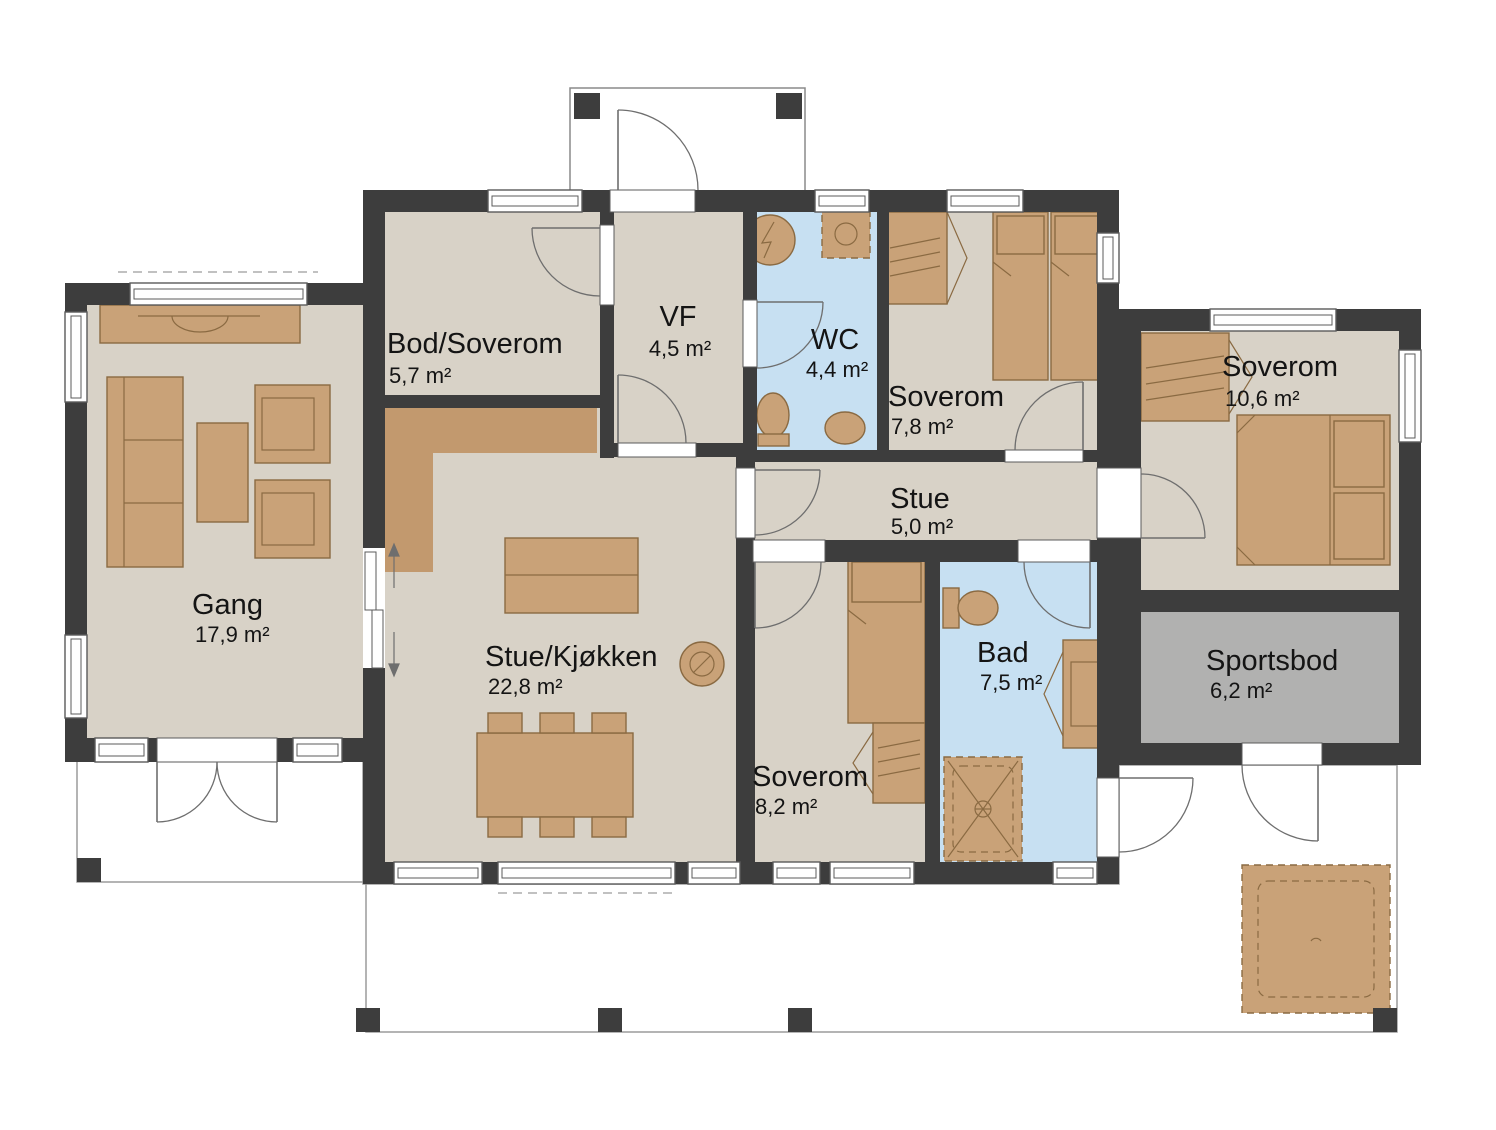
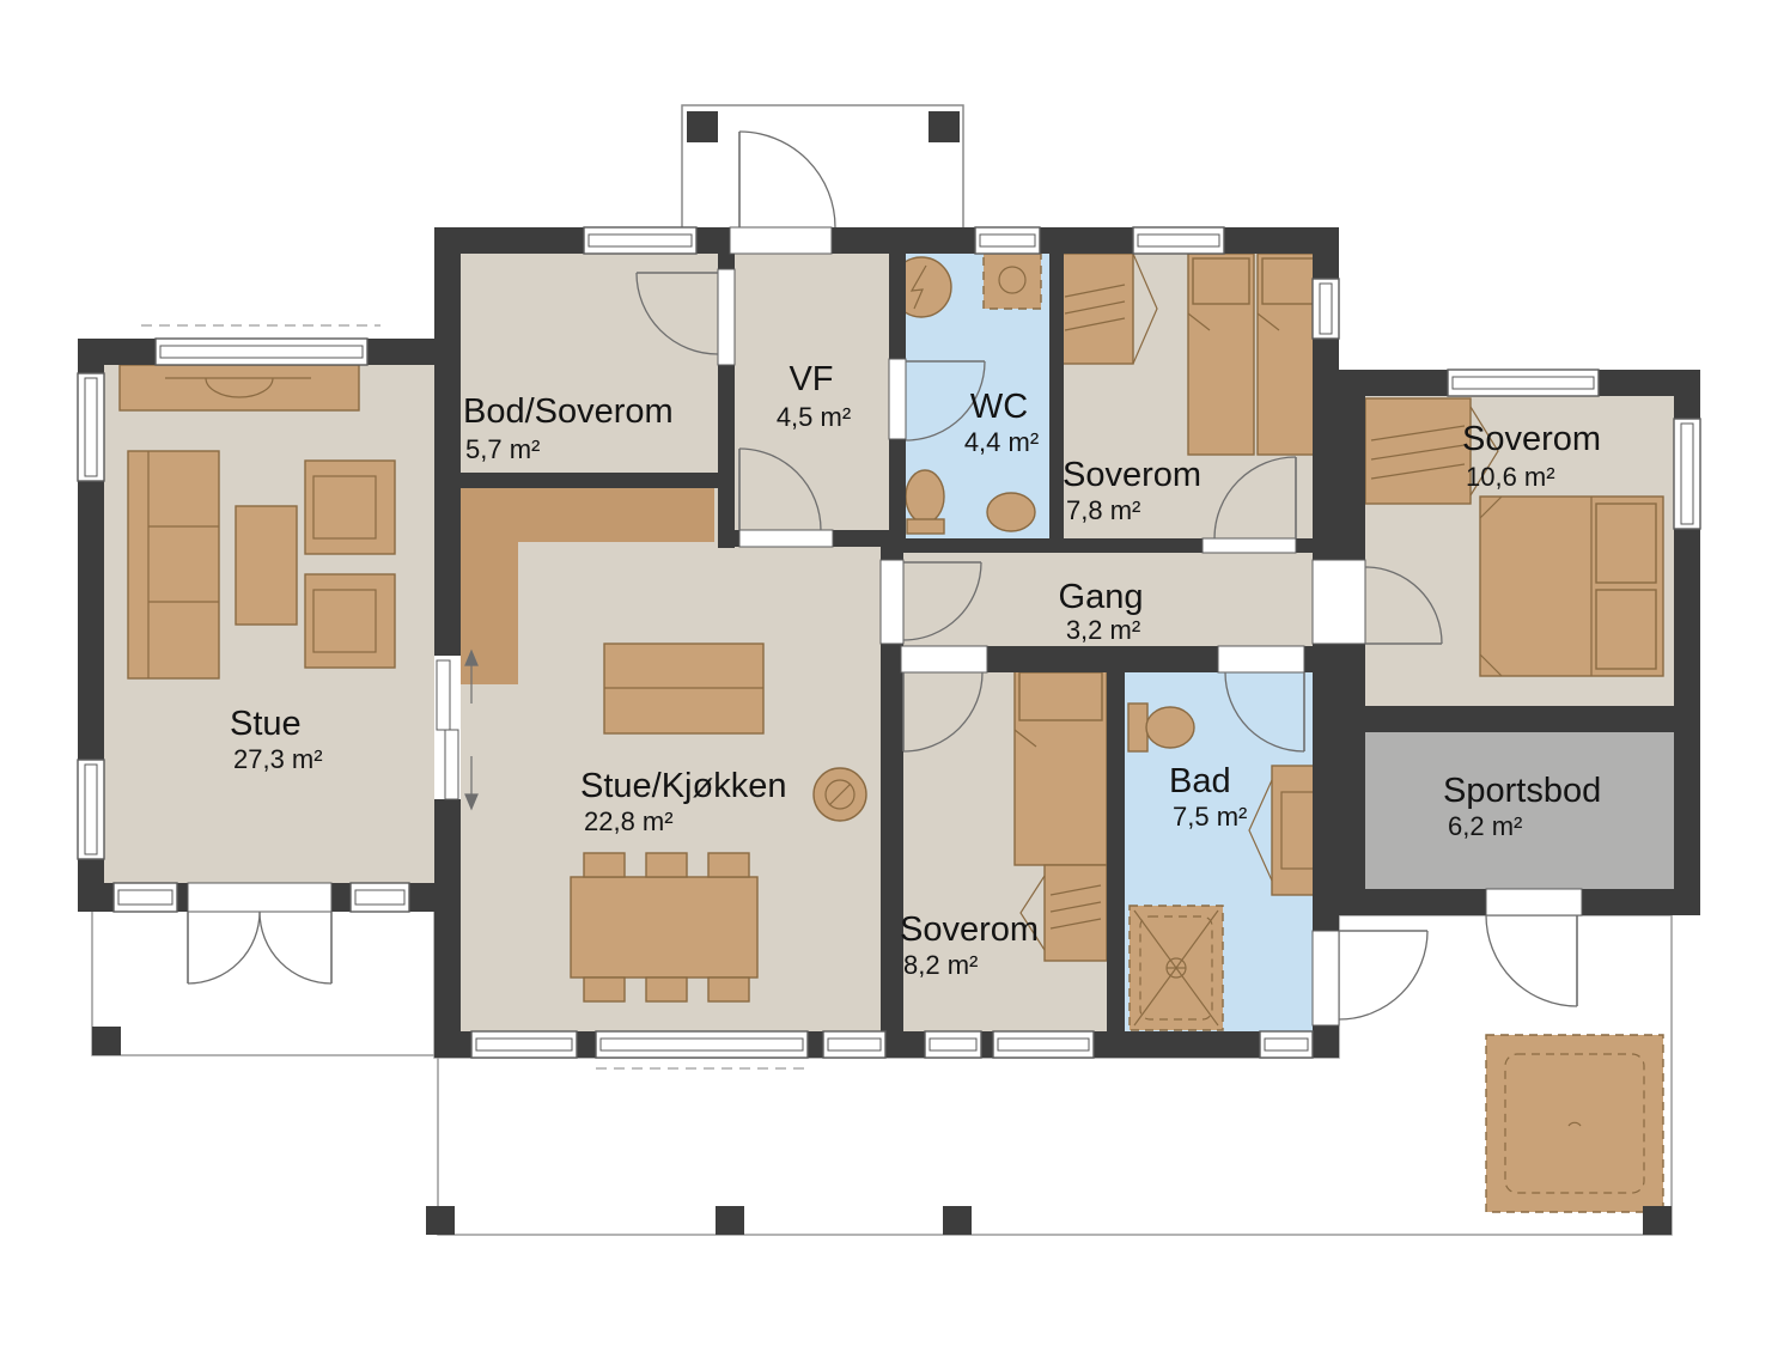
- Gang
+ Stue
- 17,9 m²
+ 27,3 m²
  Bod/Soverom
  5,7 m²
  VF
  4,5 m²
  WC
  4,4 m²
  Soverom
  7,8 m²
- Stue
+ Gang
- 5,0 m²
+ 3,2 m²
  Stue/Kjøkken
  22,8 m²
  Soverom
  8,2 m²
  Bad
  7,5 m²
  Soverom
  10,6 m²
  Sportsbod
  6,2 m²
